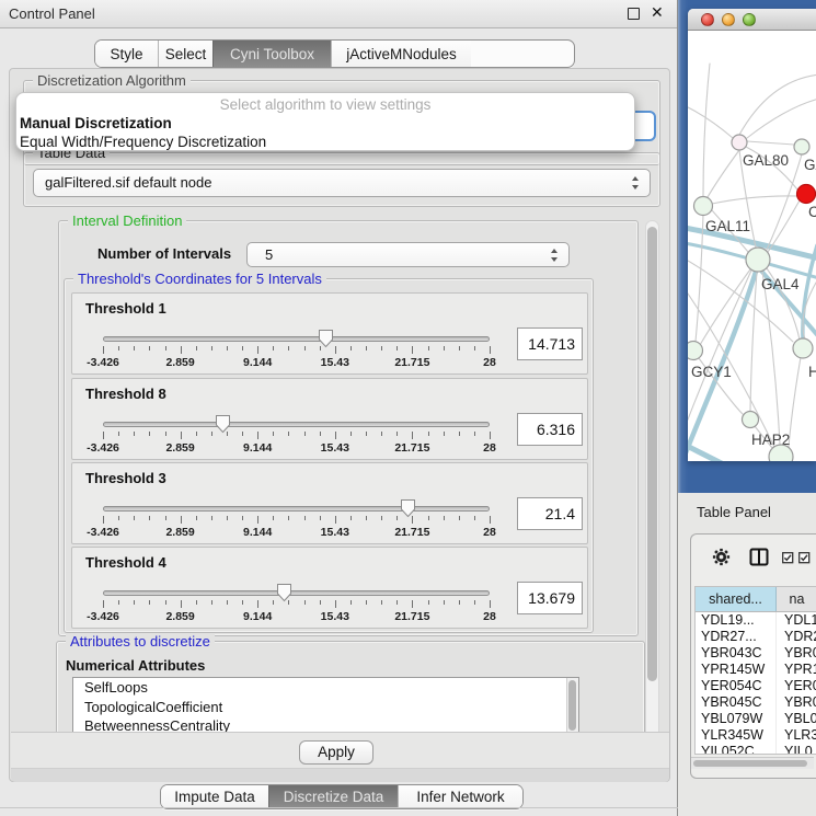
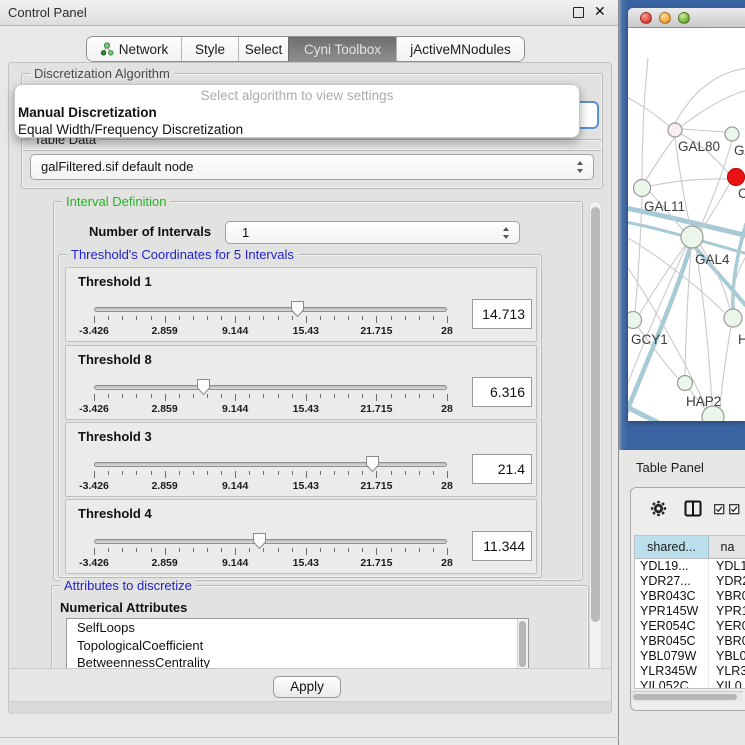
  Control Panel
  ✕
+ Network
  Style
  Select
  Cyni Toolbox
  jActiveMNodules
  Discretization Algorithm
  Table Data
  galFiltered.sif default node
  Interval Definition
  Number of Intervals
- 5
+ 1
  Threshold's Coordinates for 5 Intervals
  Threshold 1
  -3.426
  2.859
  9.144
  15.43
  21.715
  28
  14.713
  Threshold 8
  -3.426
  2.859
  9.144
  15.43
  21.715
  28
  6.316
  Threshold 3
  -3.426
  2.859
  9.144
  15.43
  21.715
  28
  21.4
  Threshold 4
  -3.426
  2.859
  9.144
  15.43
  21.715
  28
- 13.679
+ 11.344
  Attributes to discretize
  Numerical Attributes
  SelfLoops
  TopologicalCoefficient
  BetweennessCentrality
  Apply
  Select algorithm to view settings
  Manual Discretization
  Equal Width/Frequency Discretization
- Impute Data
- Discretize Data
- Infer Network
  GAL80
  C
  GAL11
  GAL4
  GCY1
  H
  HAP2
  Table Panel
  shared...
  na
  YDL19...
  YDL1
  YDR27...
  YDR
  YBR043C
  YBR
  YPR145W
  YPR
  YER054C
  YER
  YBR045C
  YBR
  YBL079W
  YBL0
  YLR345W
  YLR3
  YIL052C
  YIL0
